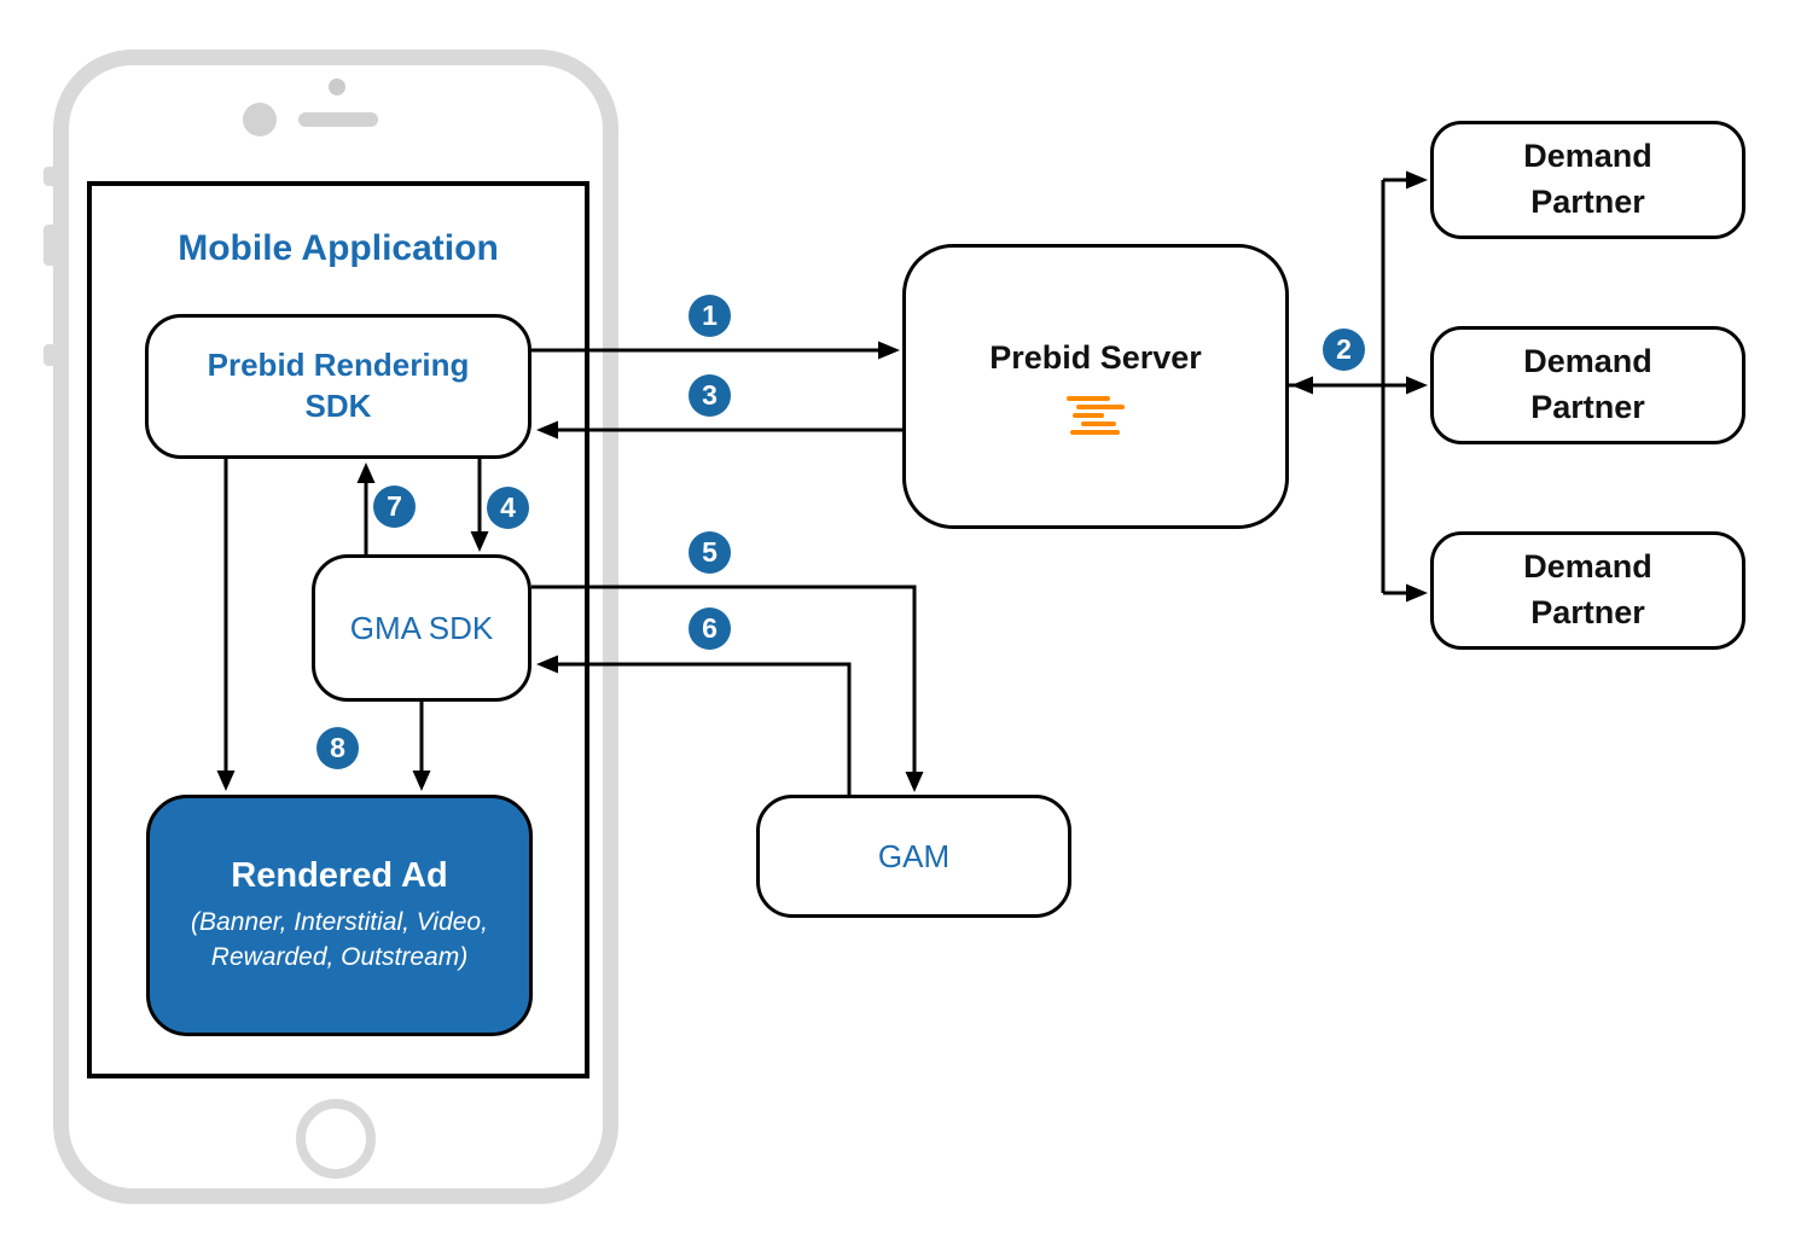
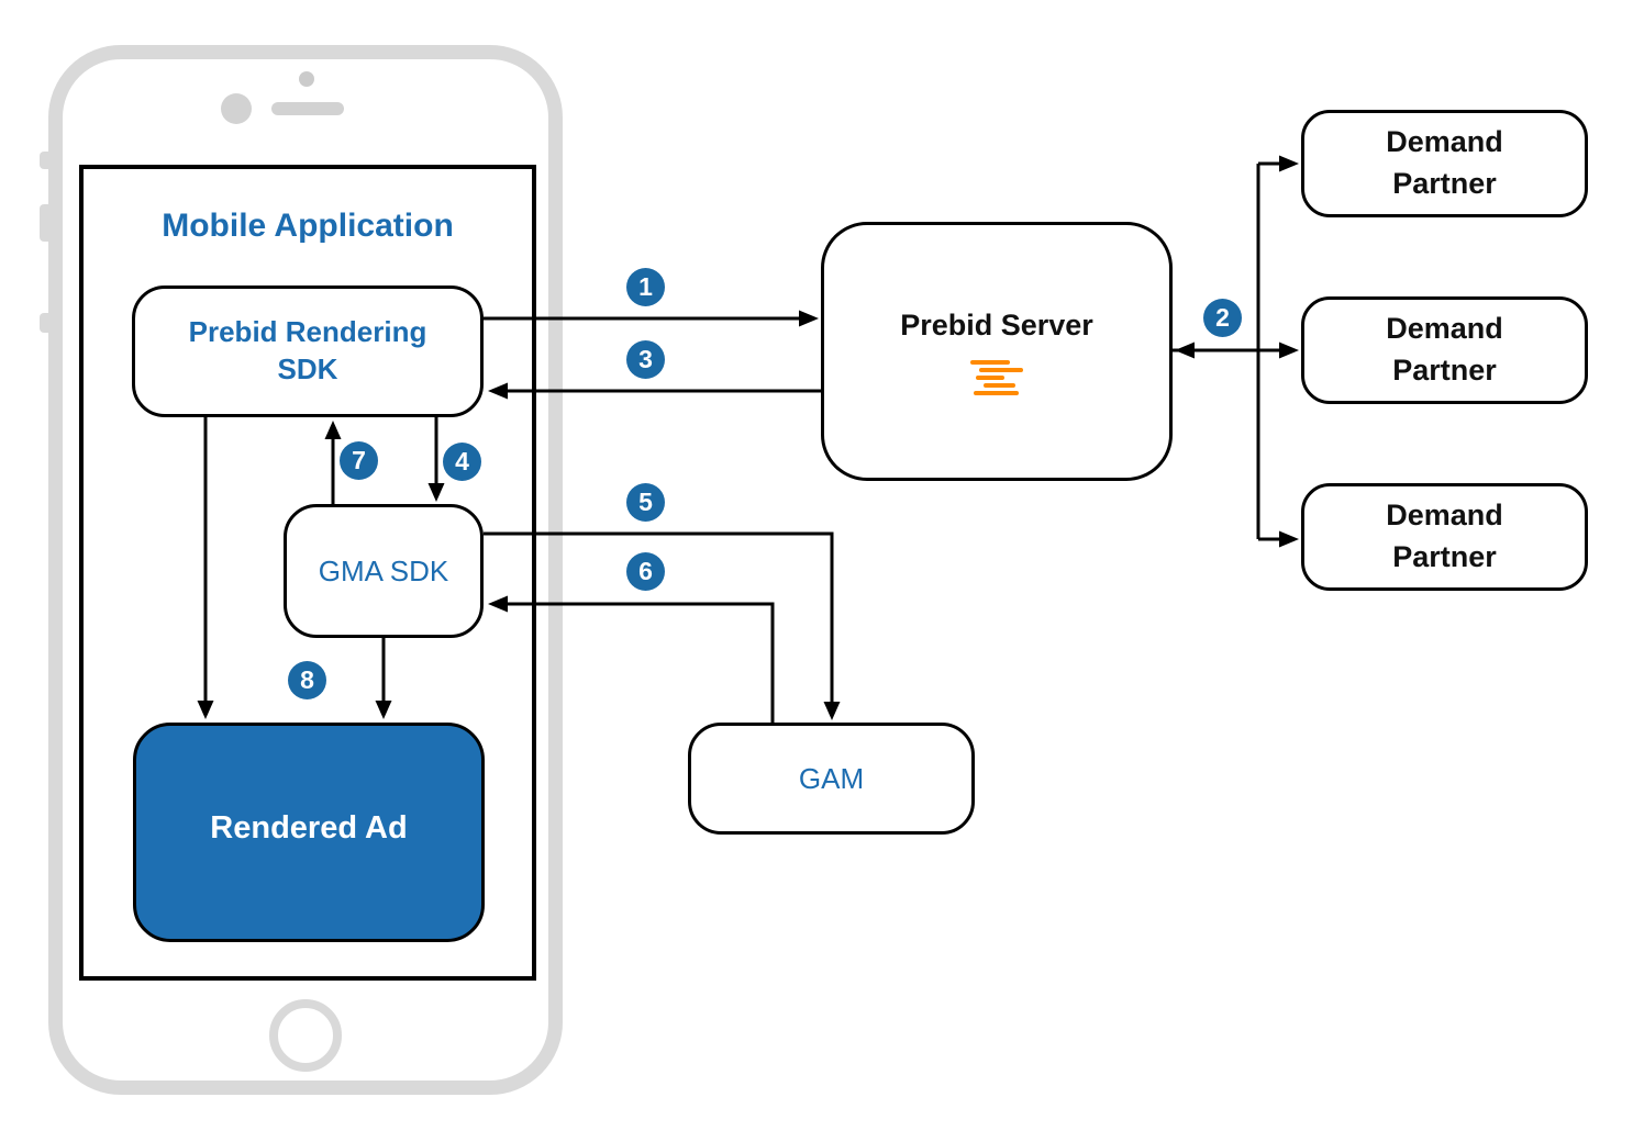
  Mobile Application
  Prebid Rendering
  SDK
  GMA SDK
  Rendered Ad
- (Banner, Interstitial, Video,
- Rewarded, Outstream)
  Prebid Server
  GAM
  Demand
  Partner
  Demand
  Partner
  Demand
  Partner
  1
  2
  3
  4
  5
  6
  7
  8
